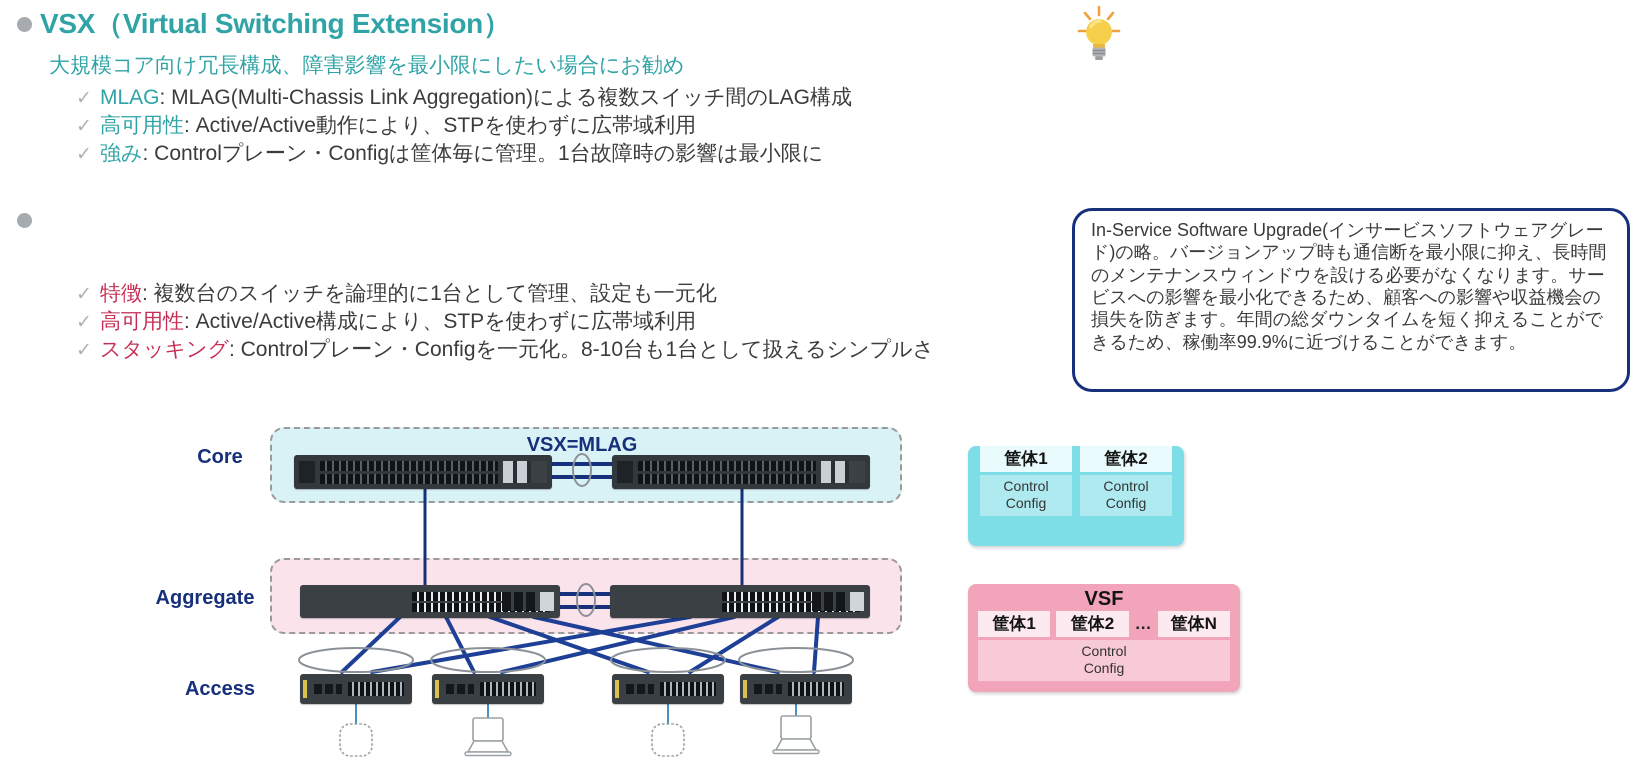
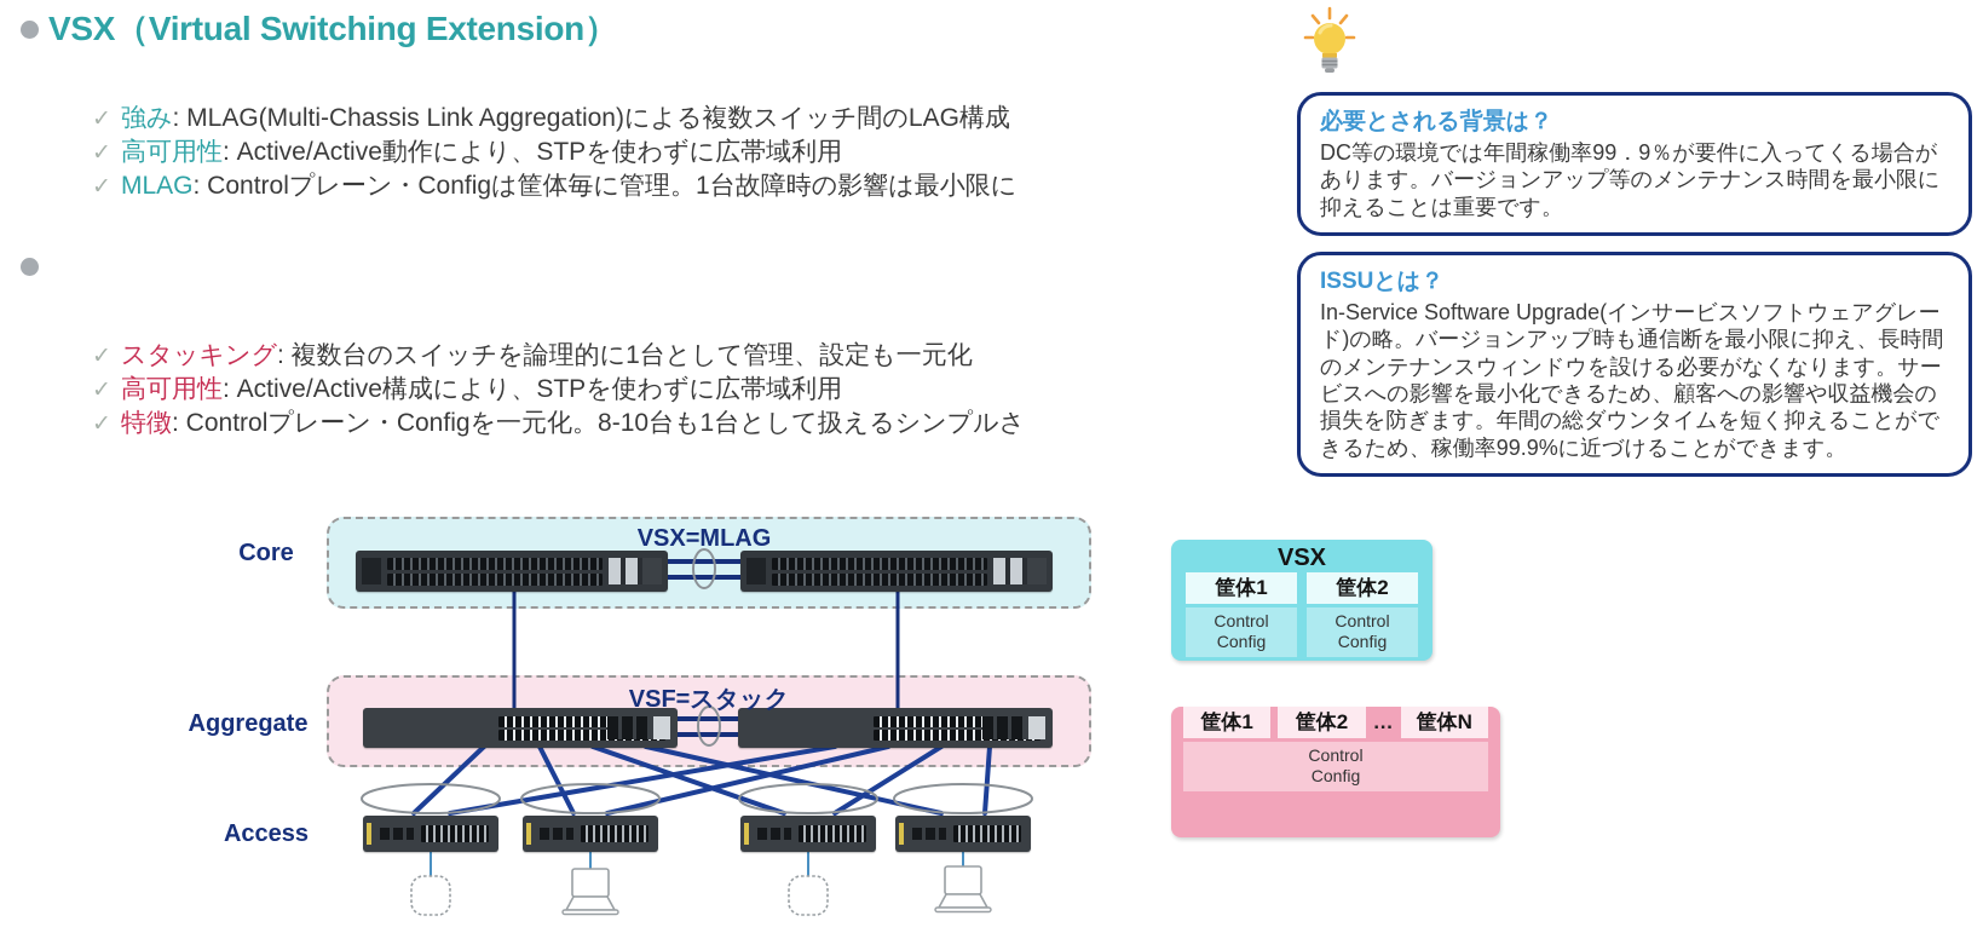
  VSX（Virtual Switching Extension）
- 大規模コア向け冗長構成、障害影響を最小限にしたい場合にお勧め
  ✓
- MLAG: MLAG(Multi-Chassis Link Aggregation)による複数スイッチ間のLAG構成
+ 強み: MLAG(Multi-Chassis Link Aggregation)による複数スイッチ間のLAG構成
  ✓
  高可用性: Active/Active動作により、STPを使わずに広帯域利用
  ✓
- 強み: Controlプレーン・Configは筐体毎に管理。1台故障時の影響は最小限に
+ MLAG: Controlプレーン・Configは筐体毎に管理。1台故障時の影響は最小限に
  ✓
- 特徴: 複数台のスイッチを論理的に1台として管理、設定も一元化
+ スタッキング: 複数台のスイッチを論理的に1台として管理、設定も一元化
  ✓
  高可用性: Active/Active構成により、STPを使わずに広帯域利用
  ✓
- スタッキング: Controlプレーン・Configを一元化。8-10台も1台として扱えるシンプルさ
+ 特徴: Controlプレーン・Configを一元化。8-10台も1台として扱えるシンプルさ
+ 必要とされる背景は？
+ DC等の環境では年間稼働率99．9％が要件に入ってくる場合があります。バージョンアップ等のメンテナンス時間を最小限に抑えることは重要です。
+ ISSUとは？
  In-Service Software Upgrade(インサービスソフトウェアグレード)の略。バージョンアップ時も通信断を最小限に抑え、長時間のメンテナンスウィンドウを設ける必要がなくなります。サービスへの影響を最小化できるため、顧客への影響や収益機会の損失を防ぎます。年間の総ダウンタイムを短く抑えることができるため、稼働率99.9%に近づけることができます。
  Core
  Aggregate
  Access
  VSX=MLAG
+ VSF=スタック
+ VSX
  筐体1
  Control
  Config
  筐体2
  Control
  Config
- VSF
  筐体1
  筐体2
  …
  筐体N
  Control
  Config
